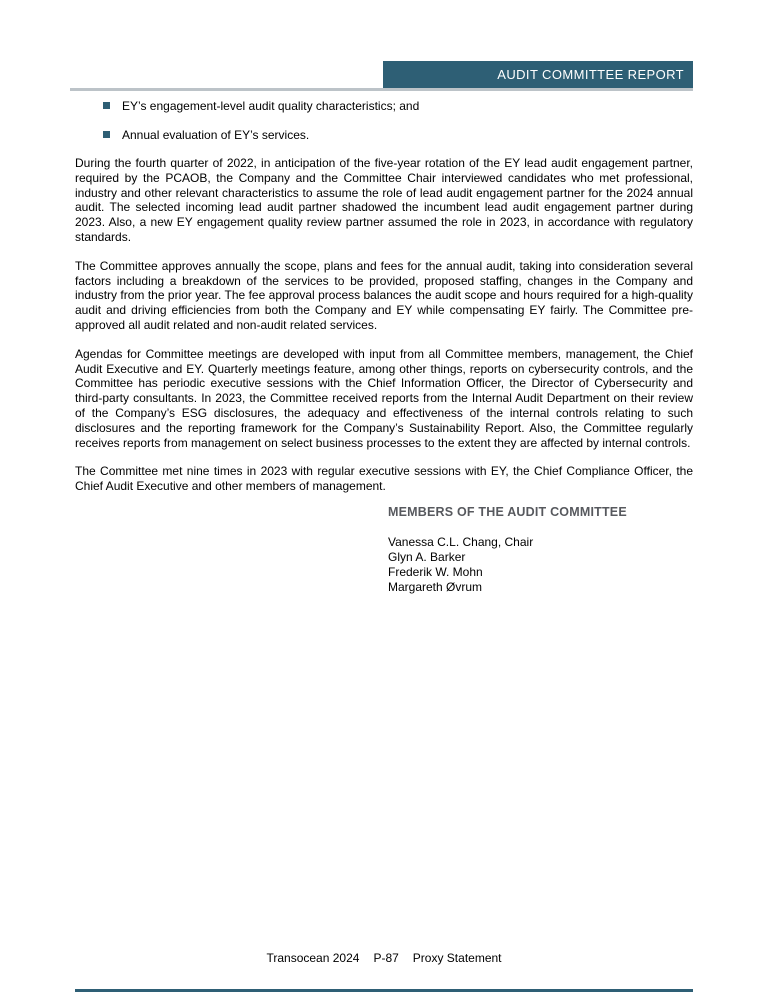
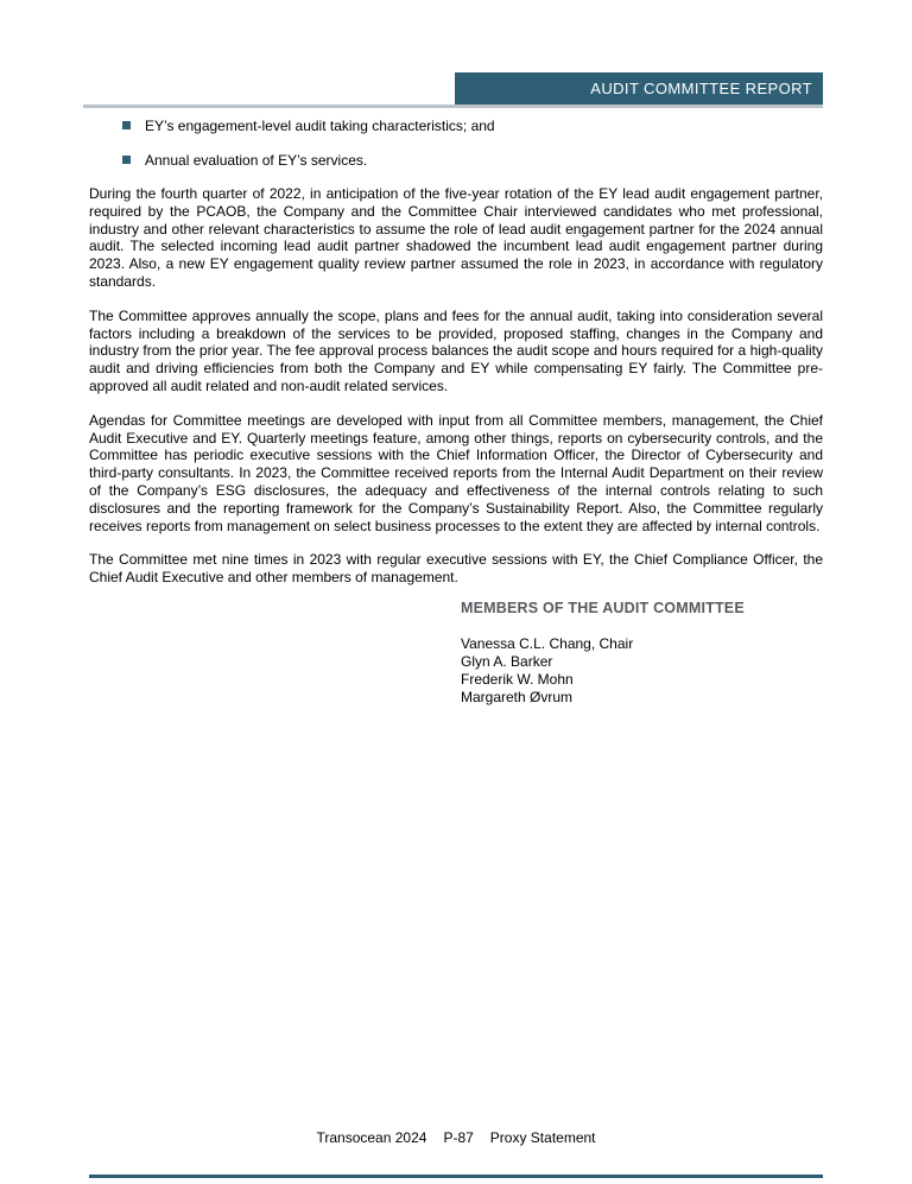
  AUDIT COMMITTEE REPORT
- EY’s engagement-level audit quality characteristics; and
+ EY’s engagement-level audit taking characteristics; and
  Annual evaluation of EY’s services.
  During the fourth quarter of 2022, in anticipation of the five-year rotation of the EY lead audit engagement partner, required by the PCAOB, the Company and the Committee Chair interviewed candidates who met professional, industry and other relevant characteristics to assume the role of lead audit engagement partner for the 2024 annual audit. The selected incoming lead audit partner shadowed the incumbent lead audit engagement partner during 2023. Also, a new EY engagement quality review partner assumed the role in 2023, in accordance with regulatory standards.
  The Committee approves annually the scope, plans and fees for the annual audit, taking into consideration several factors including a breakdown of the services to be provided, proposed staffing, changes in the Company and industry from the prior year. The fee approval process balances the audit scope and hours required for a high-quality audit and driving efficiencies from both the Company and EY while compensating EY fairly. The Committee pre-approved all audit related and non-audit related services.
  Agendas for Committee meetings are developed with input from all Committee members, management, the Chief Audit Executive and EY. Quarterly meetings feature, among other things, reports on cybersecurity controls, and the Committee has periodic executive sessions with the Chief Information Officer, the Director of Cybersecurity and third-party consultants. In 2023, the Committee received reports from the Internal Audit Department on their review of the Company’s ESG disclosures, the adequacy and effectiveness of the internal controls relating to such disclosures and the reporting framework for the Company’s Sustainability Report. Also, the Committee regularly receives reports from management on select business processes to the extent they are affected by internal controls.
  The Committee met nine times in 2023 with regular executive sessions with EY, the Chief Compliance Officer, the Chief Audit Executive and other members of management.
  MEMBERS OF THE AUDIT COMMITTEE
  Vanessa C.L. Chang, Chair
  Glyn A. Barker
  Frederik W. Mohn
  Margareth Øvrum
  Transocean 2024
  P-87
  Proxy Statement
